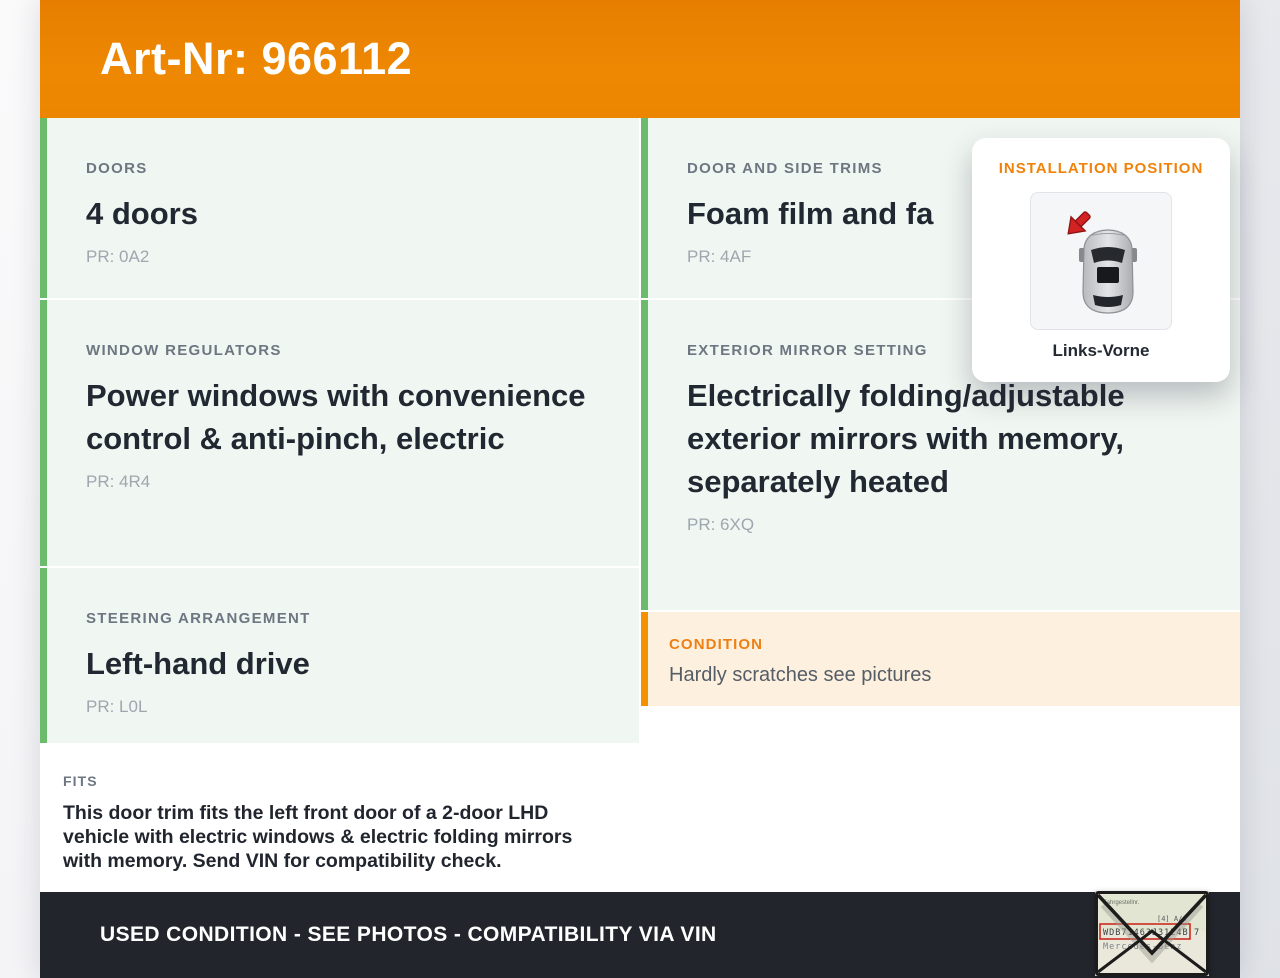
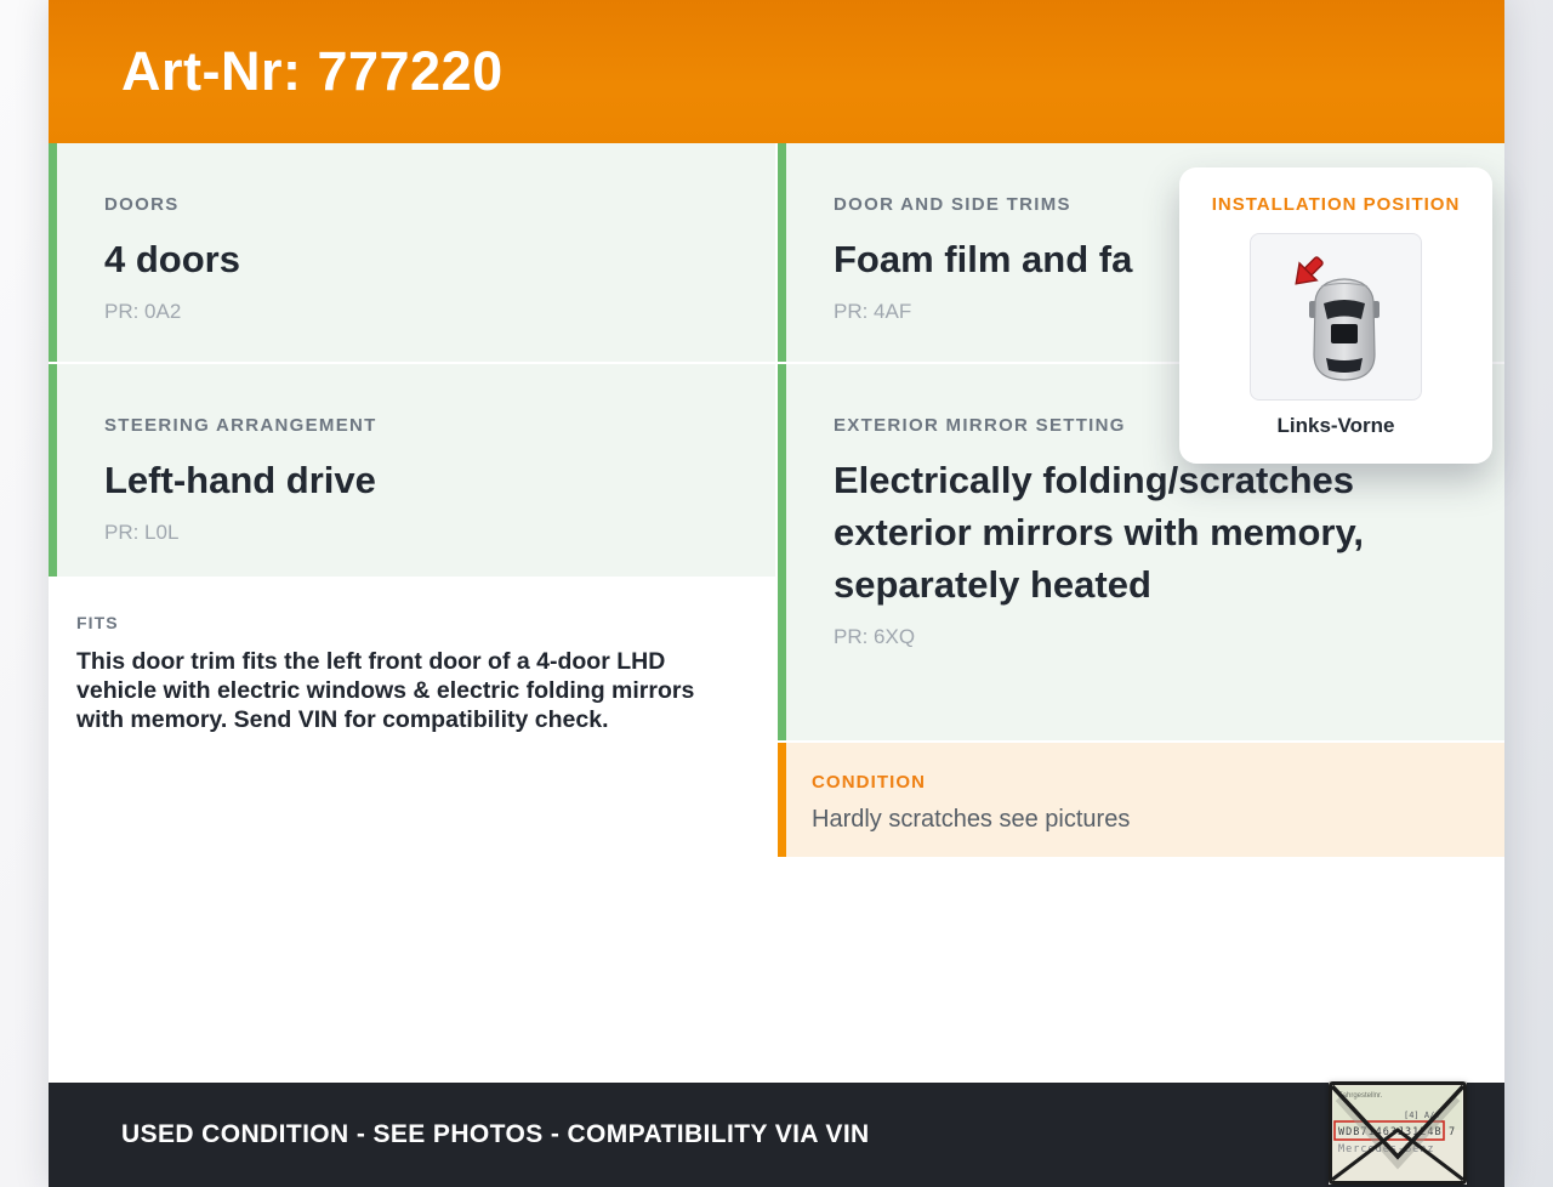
- Art-Nr: 966112
+ Art-Nr: 777220
  DOORS
  4 doors
  PR: 0A2
- WINDOW REGULATORS
- Power windows with convenience control & anti-pinch, electric
- PR: 4R4
  STEERING ARRANGEMENT
  Left-hand drive
  PR: L0L
  FITS
- This door trim fits the left front door of a 2-door LHD vehicle with electric windows & electric folding mirrors with memory. Send VIN for compatibility check.
+ This door trim fits the left front door of a 4-door LHD vehicle with electric windows & electric folding mirrors with memory. Send VIN for compatibility check.
  DOOR AND SIDE TRIMS
  Foam film and fa
  PR: 4AF
  EXTERIOR MIRROR SETTING
- Electrically folding/adjustable exterior mirrors with memory, separately heated
+ Electrically folding/scratches exterior mirrors with memory, separately heated
  PR: 6XQ
  CONDITION
  Hardly scratches see pictures
  INSTALLATION POSITION
  Links-Vorne
  USED CONDITION - SEE PHOTOS - COMPATIBILITY VIA VIN
  [4] A/
  WDB71463124B
  7
  Mercdes-Bez
